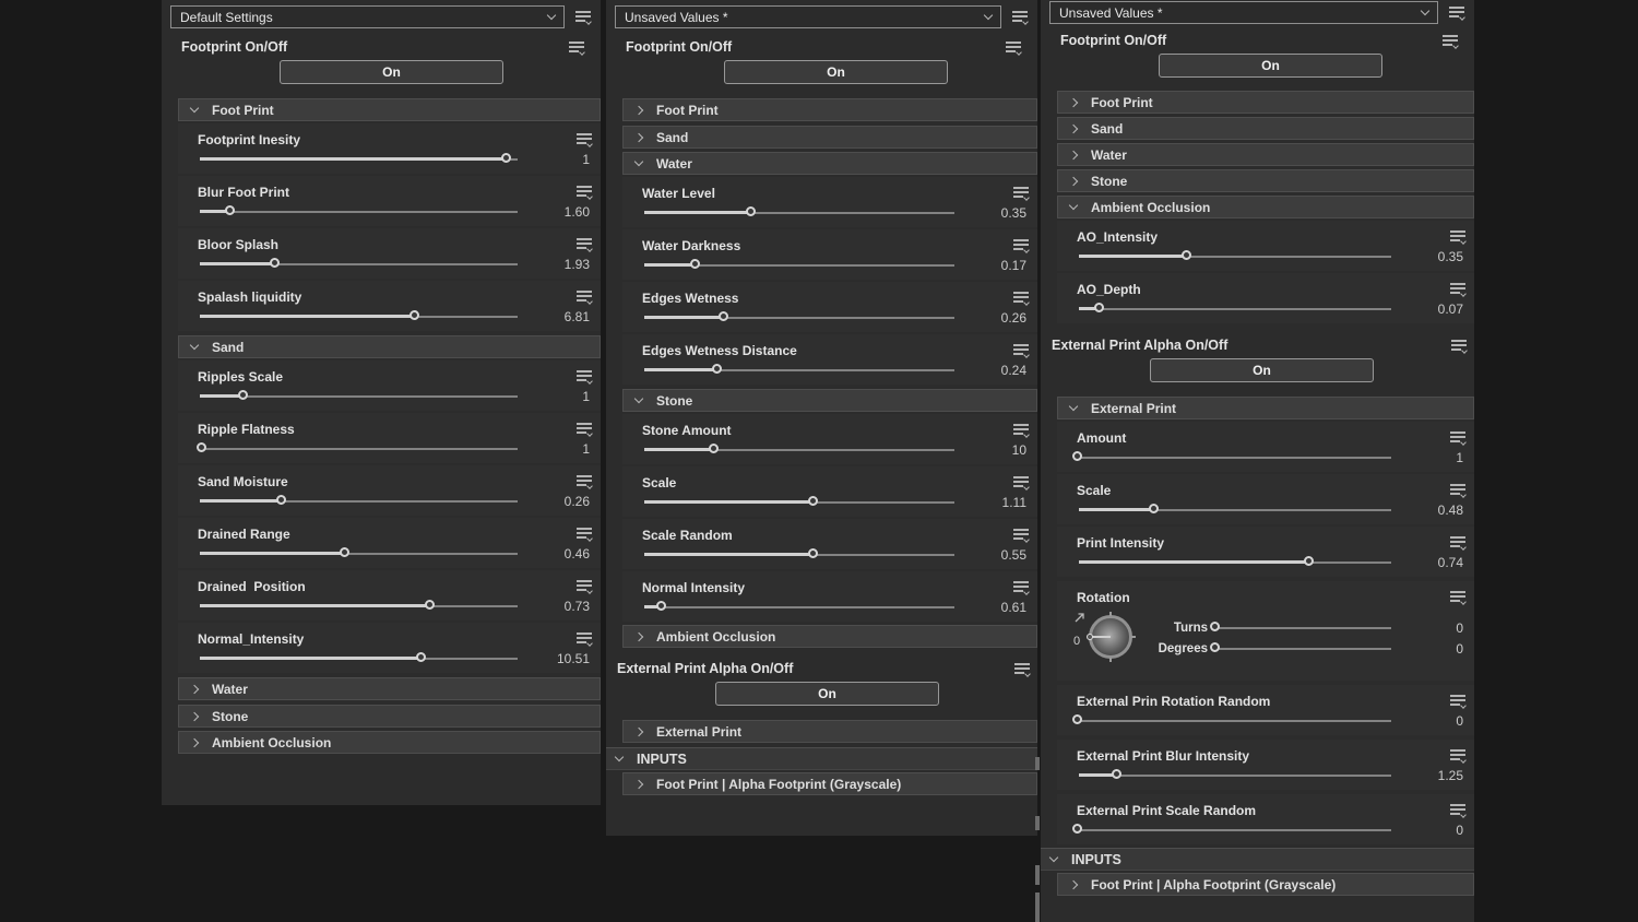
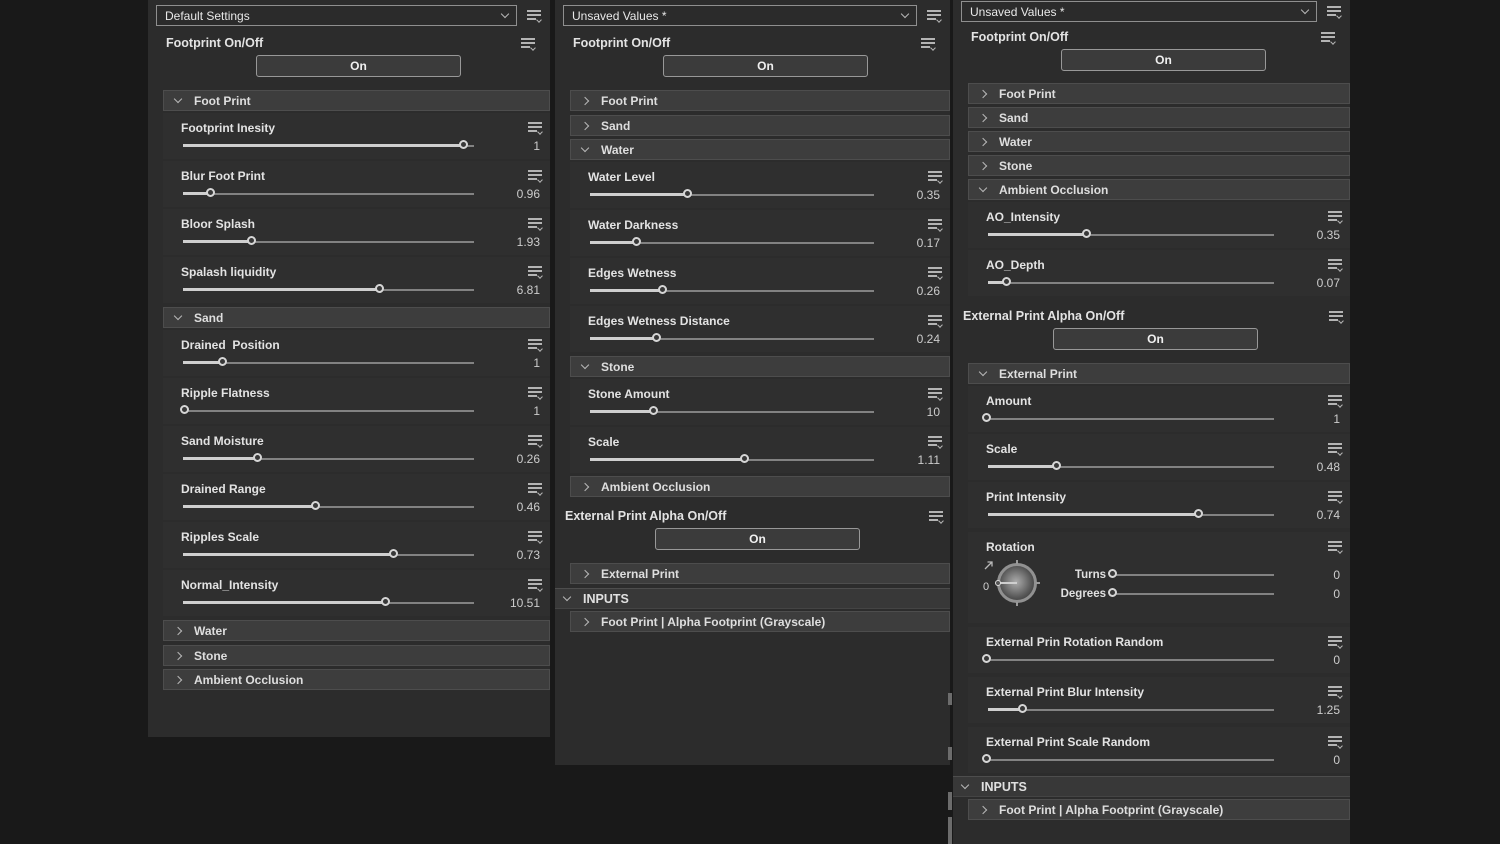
  Default Settings
  Footprint On/Off
  On
  Foot Print
  Footprint Inesity
  1
  Blur Foot Print
- 1.60
+ 0.96
  Bloor Splash
  1.93
  Spalash liquidity
  6.81
  Sand
- Ripples Scale
+ Drained Position
  1
  Ripple Flatness
  1
  Sand Moisture
  0.26
  Drained Range
  0.46
- Drained Position
+ Ripples Scale
  0.73
  Normal_Intensity
  10.51
  Water
  Stone
  Ambient Occlusion
  Unsaved Values *
  Footprint On/Off
  On
  Foot Print
  Sand
  Water
  Water Level
  0.35
  Water Darkness
  0.17
  Edges Wetness
  0.26
  Edges Wetness Distance
  0.24
  Stone
  Stone Amount
  10
  Scale
  1.11
- Scale Random
- 0.55
- Normal Intensity
- 0.61
  Ambient Occlusion
  External Print Alpha On/Off
  On
  External Print
  INPUTS
  Foot Print | Alpha Footprint (Grayscale)
  Unsaved Values *
  Footprint On/Off
  On
  Foot Print
  Sand
  Water
  Stone
  Ambient Occlusion
  AO_Intensity
  0.35
  AO_Depth
  0.07
  External Print Alpha On/Off
  On
  External Print
  Amount
  1
  Scale
  0.48
  Print Intensity
  0.74
  Rotation
  0
  Turns
  0
  Degrees
  0
  External Prin Rotation Random
  0
  External Print Blur Intensity
  1.25
  External Print Scale Random
  0
  INPUTS
  Foot Print | Alpha Footprint (Grayscale)
